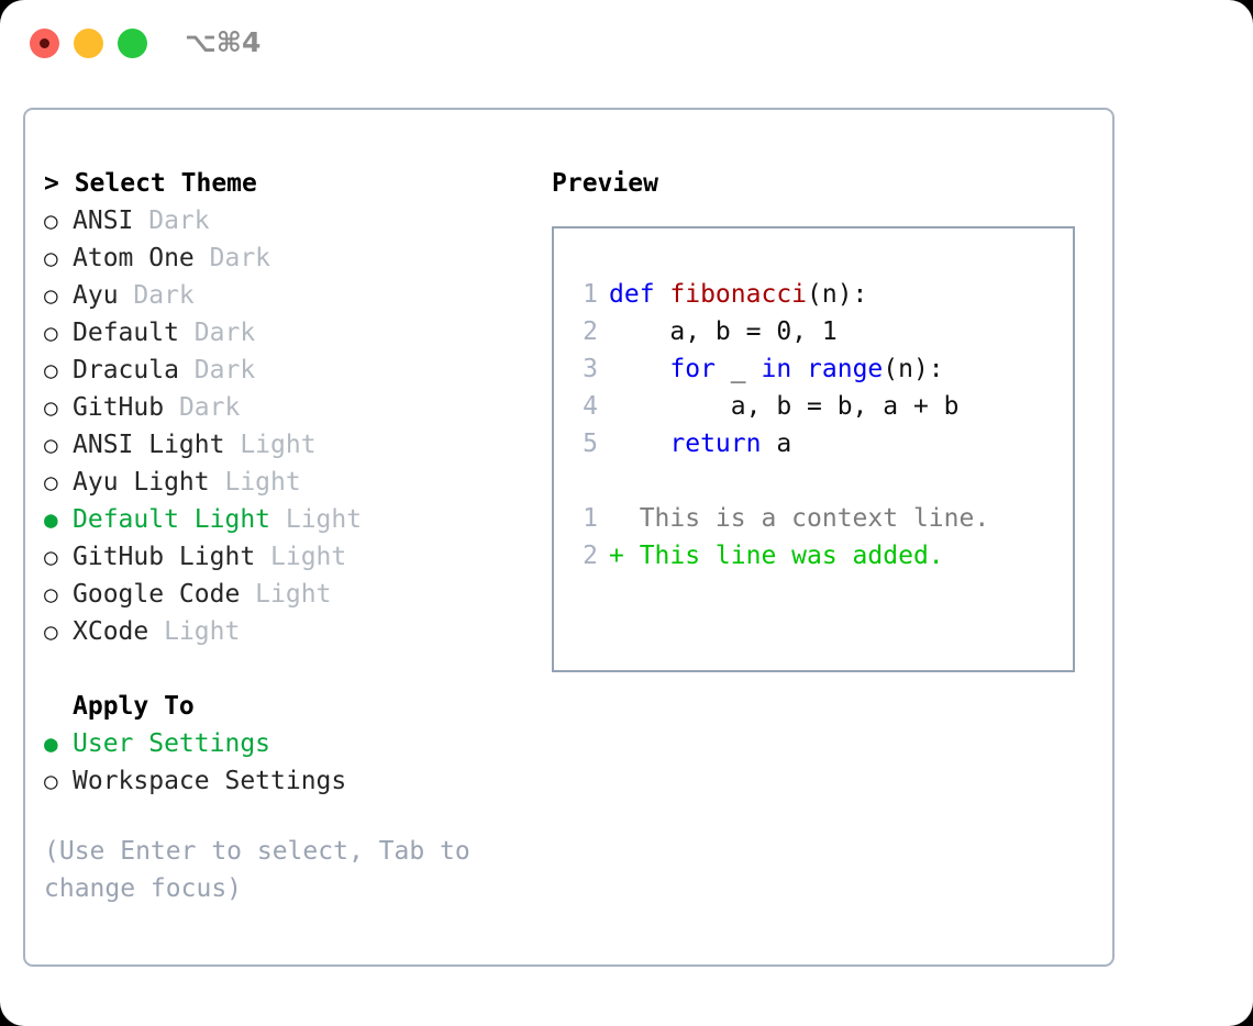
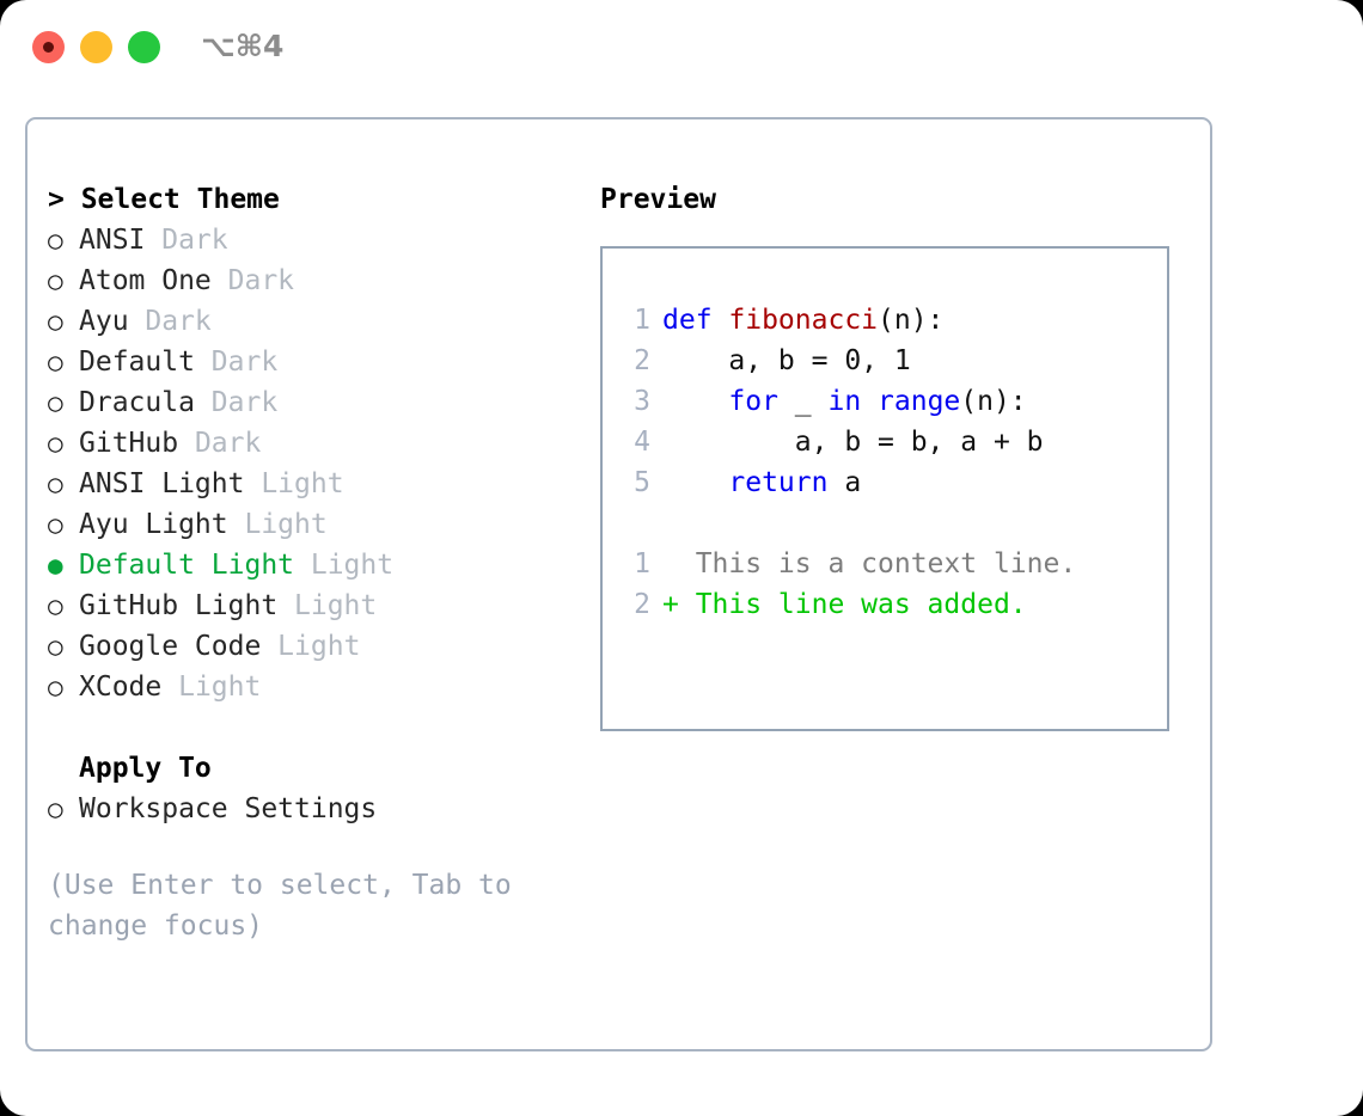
  ⌥⌘4
  > Select Theme
  ○ ANSI Dark
  ○ Atom One Dark
  ○ Ayu Dark
  ○ Default Dark
  ○ Dracula Dark
  ○ GitHub Dark
  ○ ANSI Light Light
  ○ Ayu Light Light
  ● Default Light Light
  ○ GitHub Light Light
  ○ Google Code Light
  ○ XCode Light
  Apply To
- ● User Settings
  ○ Workspace Settings
  (Use Enter to select, Tab to change focus)
  Preview
  1 def fibonacci(n):
  2 a, b = 0, 1
  3 for _ in range(n):
  4 a, b = b, a + b
  5 return a
  1 This is a context line.
  2 + This line was added.
